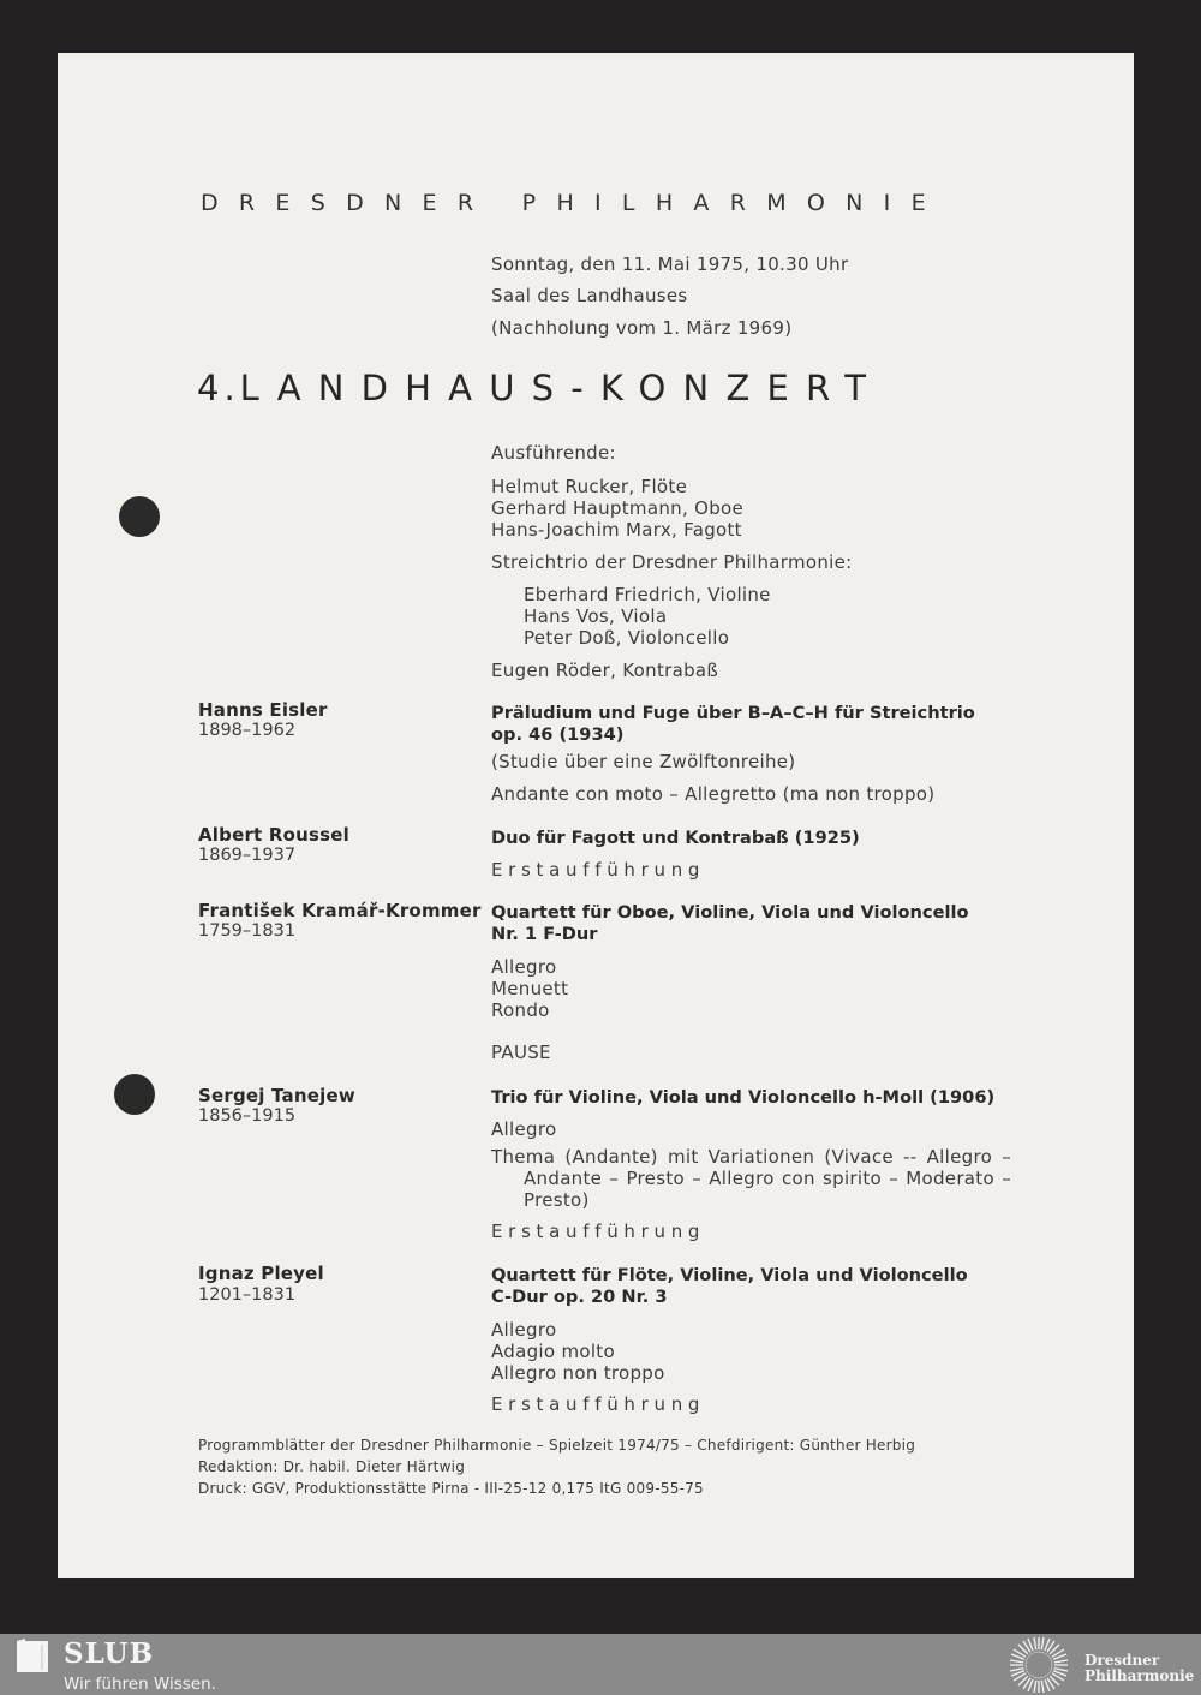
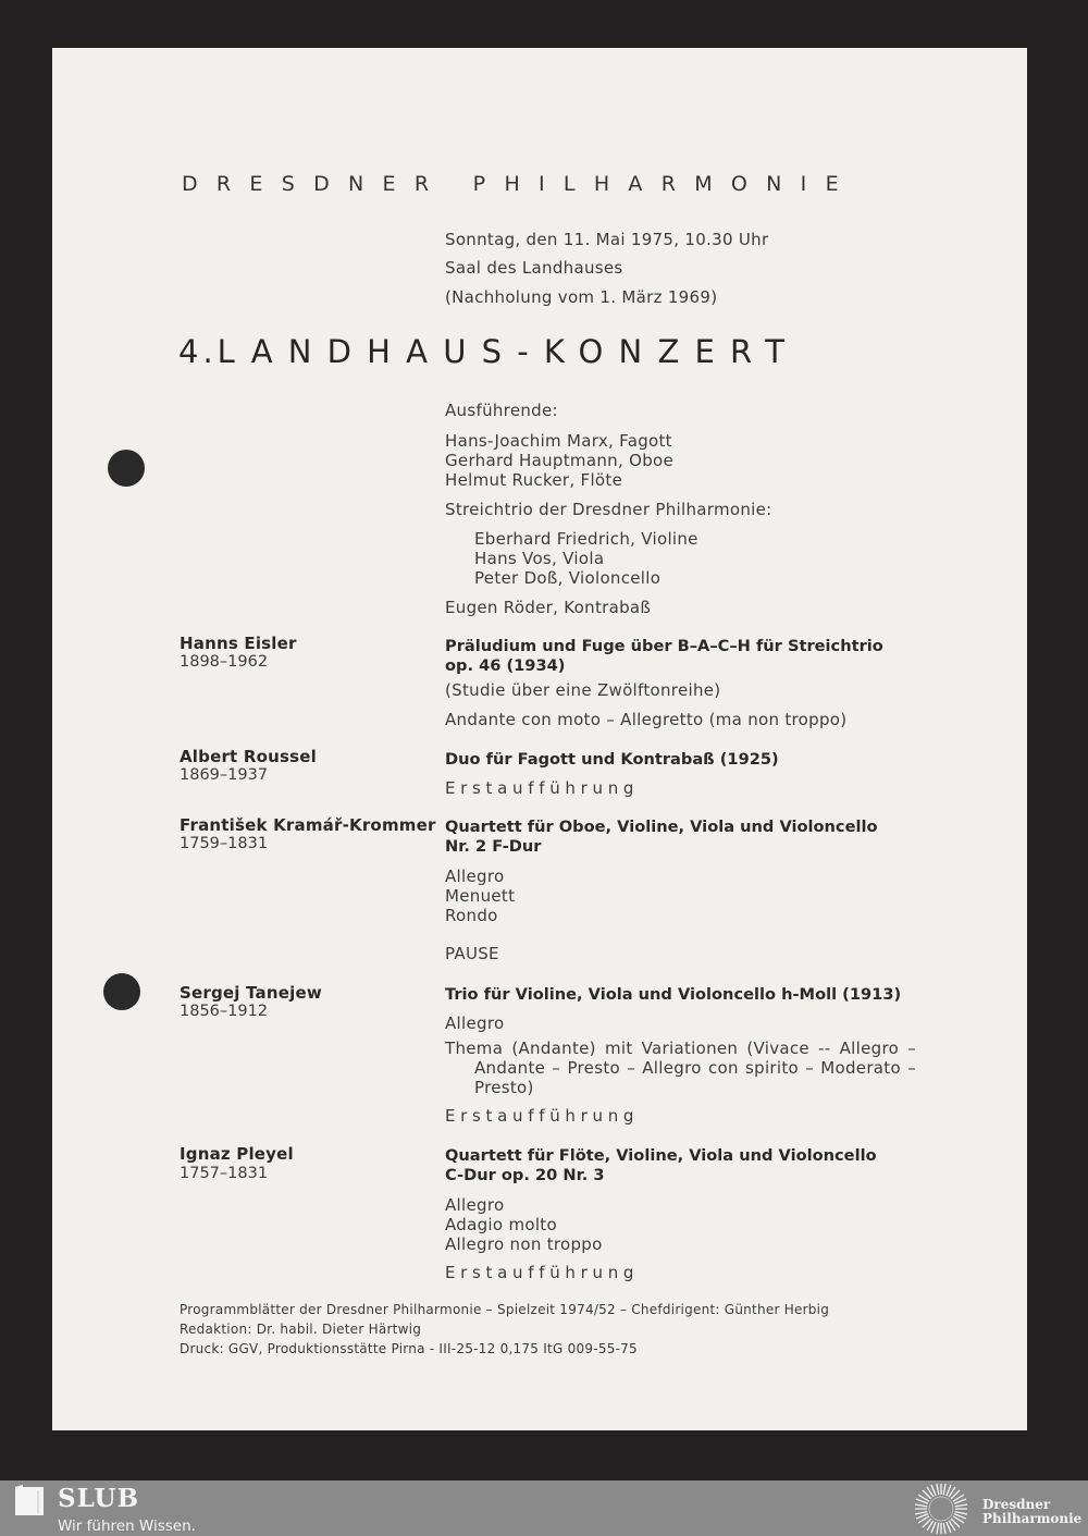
  DRESDNER PHILHARMONIE
  Sonntag, den 11. Mai 1975, 10.30 Uhr
  Saal des Landhauses
  (Nachholung vom 1. März 1969)
  4.LANDHAUS-KONZERT
  Ausführende:
- Helmut Rucker, Flöte
+ Hans-Joachim Marx, Fagott
  Gerhard Hauptmann, Oboe
- Hans-Joachim Marx, Fagott
+ Helmut Rucker, Flöte
  Streichtrio der Dresdner Philharmonie:
  Eberhard Friedrich, Violine
  Hans Vos, Viola
  Peter Doß, Violoncello
  Eugen Röder, Kontrabaß
  Hanns Eisler
  1898–1962
  Präludium und Fuge über B–A–C–H für Streichtrio
  op. 46 (1934)
  (Studie über eine Zwölftonreihe)
  Andante con moto – Allegretto (ma non troppo)
  Albert Roussel
  1869–1937
  Duo für Fagott und Kontrabaß (1925)
  Erstaufführung
  František Kramář-Krommer
  1759–1831
  Quartett für Oboe, Violine, Viola und Violoncello
- Nr. 1 F-Dur
+ Nr. 2 F-Dur
  Allegro
  Menuett
  Rondo
  PAUSE
  Sergej Tanejew
- 1856–1915
+ 1856–1912
- Trio für Violine, Viola und Violoncello h-Moll (1906)
+ Trio für Violine, Viola und Violoncello h-Moll (1913)
  Allegro
  Thema (Andante) mit Variationen (Vivace -- Allegro – Andante – Presto – Allegro con spirito – Moderato – Presto)
  Erstaufführung
  Ignaz Pleyel
- 1201–1831
+ 1757–1831
  Quartett für Flöte, Violine, Viola und Violoncello
  C-Dur op. 20 Nr. 3
  Allegro
  Adagio molto
  Allegro non troppo
  Erstaufführung
- Programmblätter der Dresdner Philharmonie – Spielzeit 1974/75 – Chefdirigent: Günther Herbig
+ Programmblätter der Dresdner Philharmonie – Spielzeit 1974/52 – Chefdirigent: Günther Herbig
  Redaktion: Dr. habil. Dieter Härtwig
  Druck: GGV, Produktionsstätte Pirna - III-25-12 0,175 ItG 009-55-75
  SLUB
  Wir führen Wissen.
  Dresdner
  Philharmonie
